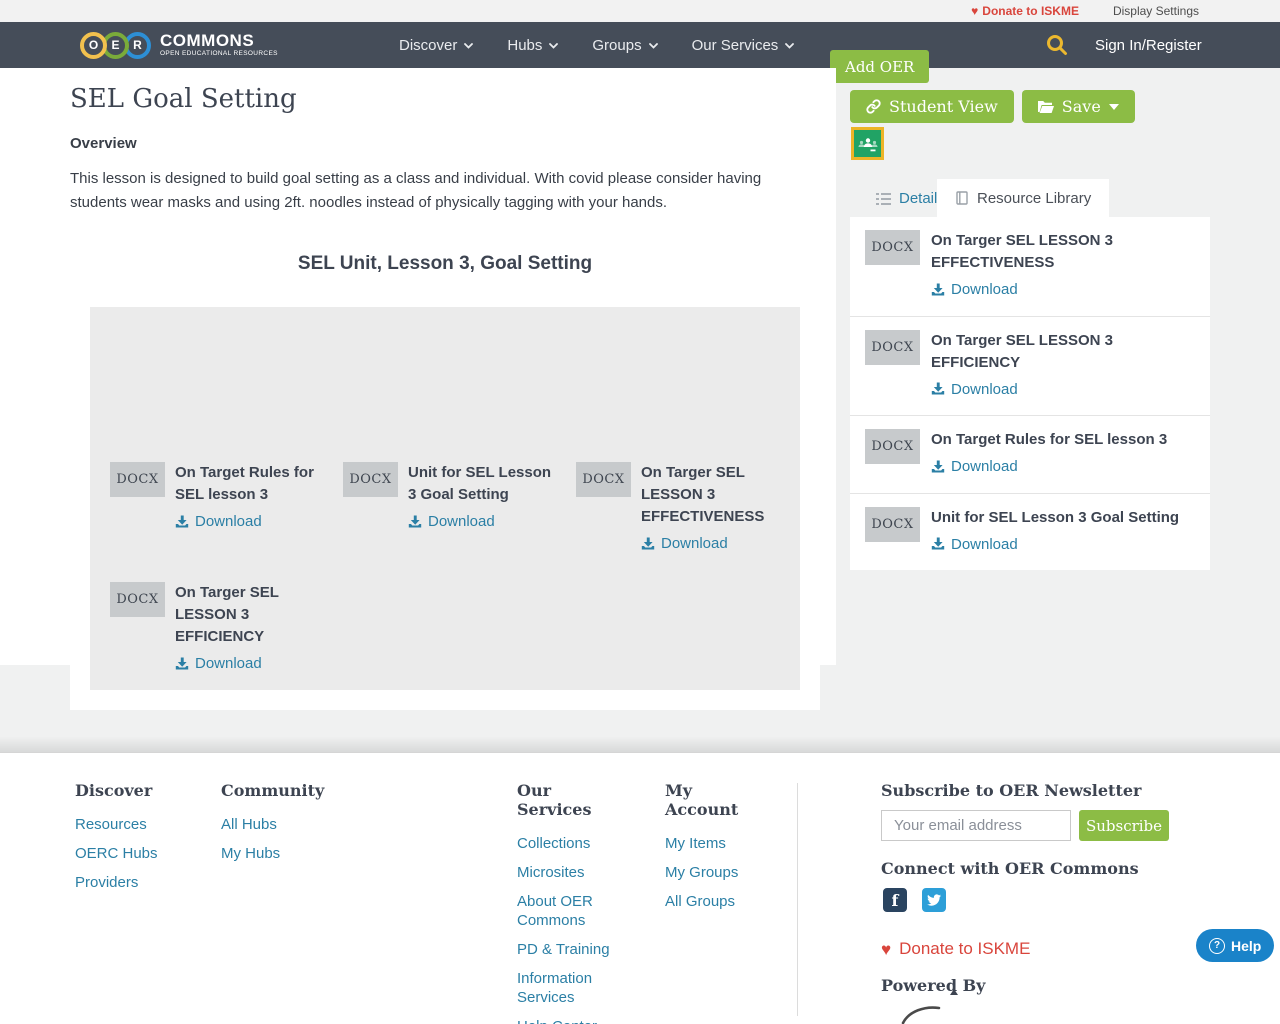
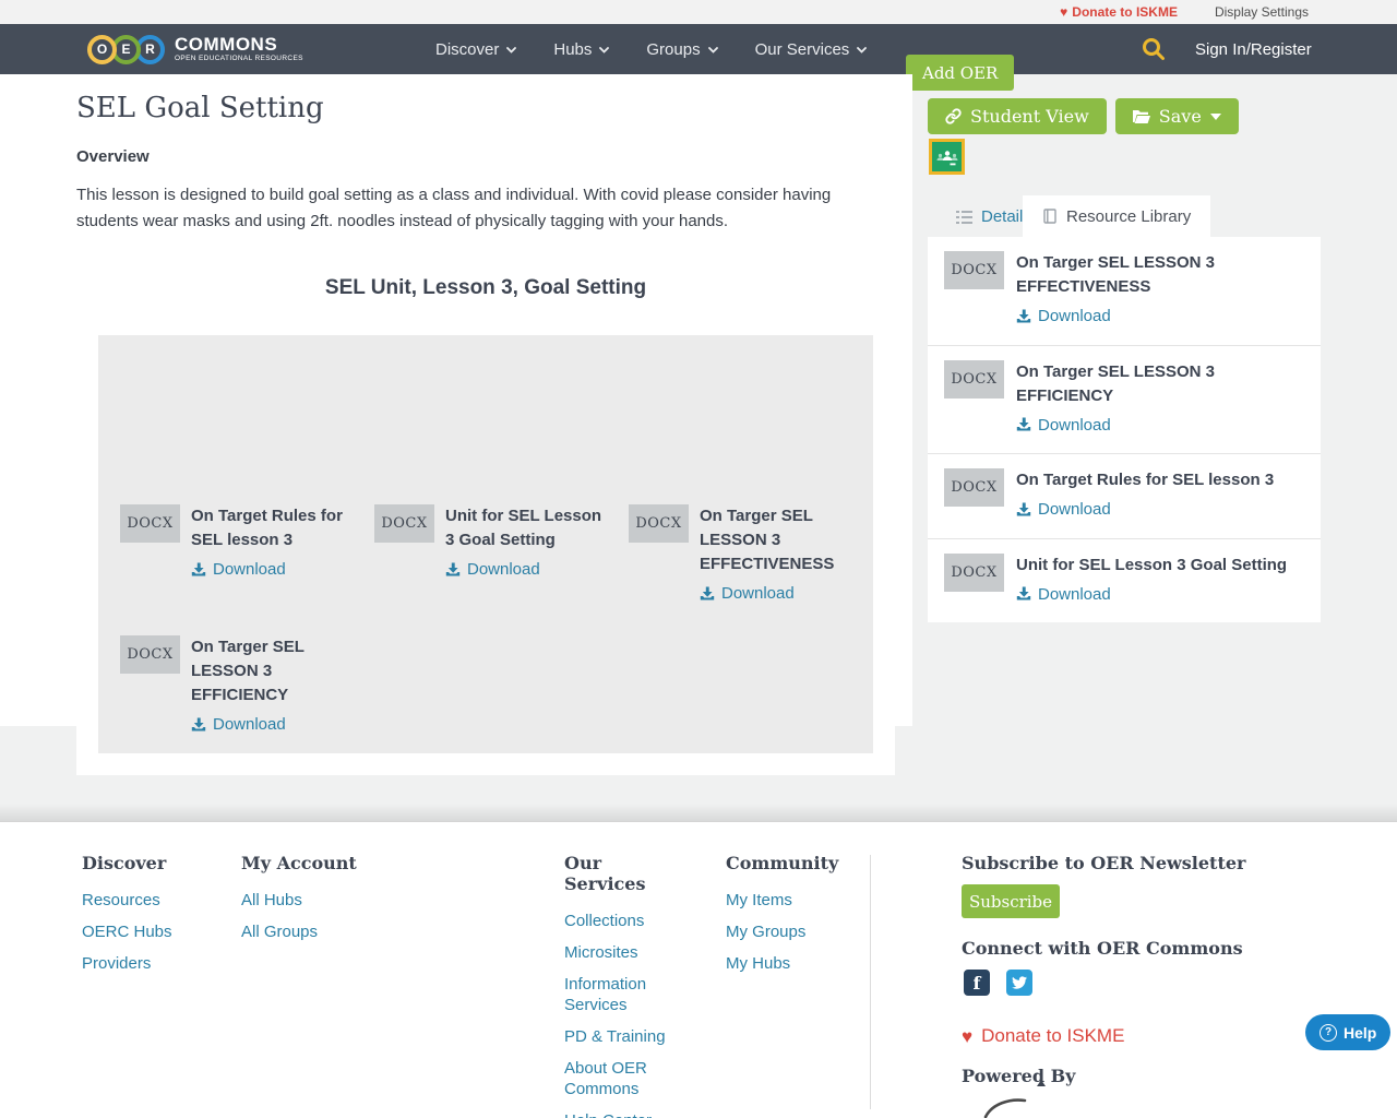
  ♥
  Donate to ISKME
  Display Settings
  O
  E
  R
  COMMONS
  Discover
  Hubs
  Groups
  Our Services
  Add OER
  Sign In/Register
  SEL Goal Setting
  Overview
  This lesson is designed to build goal setting as a class and individual. With covid please consider having students wear masks and using 2ft. noodles instead of physically tagging with your hands.
  SEL Unit, Lesson 3, Goal Setting
  DOCX
  On Target Rules for SEL lesson 3
  Download
  DOCX
  Unit for SEL Lesson 3 Goal Setting
  Download
  DOCX
  On Targer SEL LESSON 3 EFFECTIVENESS
  Download
  DOCX
  On Targer SEL LESSON 3 EFFICIENCY
  Download
  Student View
  Save
  Detail
  Resource Library
  DOCX
  On Targer SEL LESSON 3 EFFECTIVENESS
  Download
  DOCX
  On Targer SEL LESSON 3 EFFICIENCY
  Download
  DOCX
  On Target Rules for SEL lesson 3
  Download
  DOCX
  Unit for SEL Lesson 3 Goal Setting
  Download
  Discover
  Resources
  OERC Hubs
  Providers
- Community
+ My Account
  All Hubs
- My Hubs
+ All Groups
  Our Services
  Collections
  Microsites
- About OER Commons
+ Information Services
  PD & Training
- Information Services
+ About OER Commons
- My Account
+ Community
  My Items
  My Groups
- All Groups
+ My Hubs
  Subscribe to OER Newsletter
- Your email address
  Subscribe
  Connect with OER Commons
  f
  ♥
  Donate to ISKME
  Powered By
  ?
  Help
